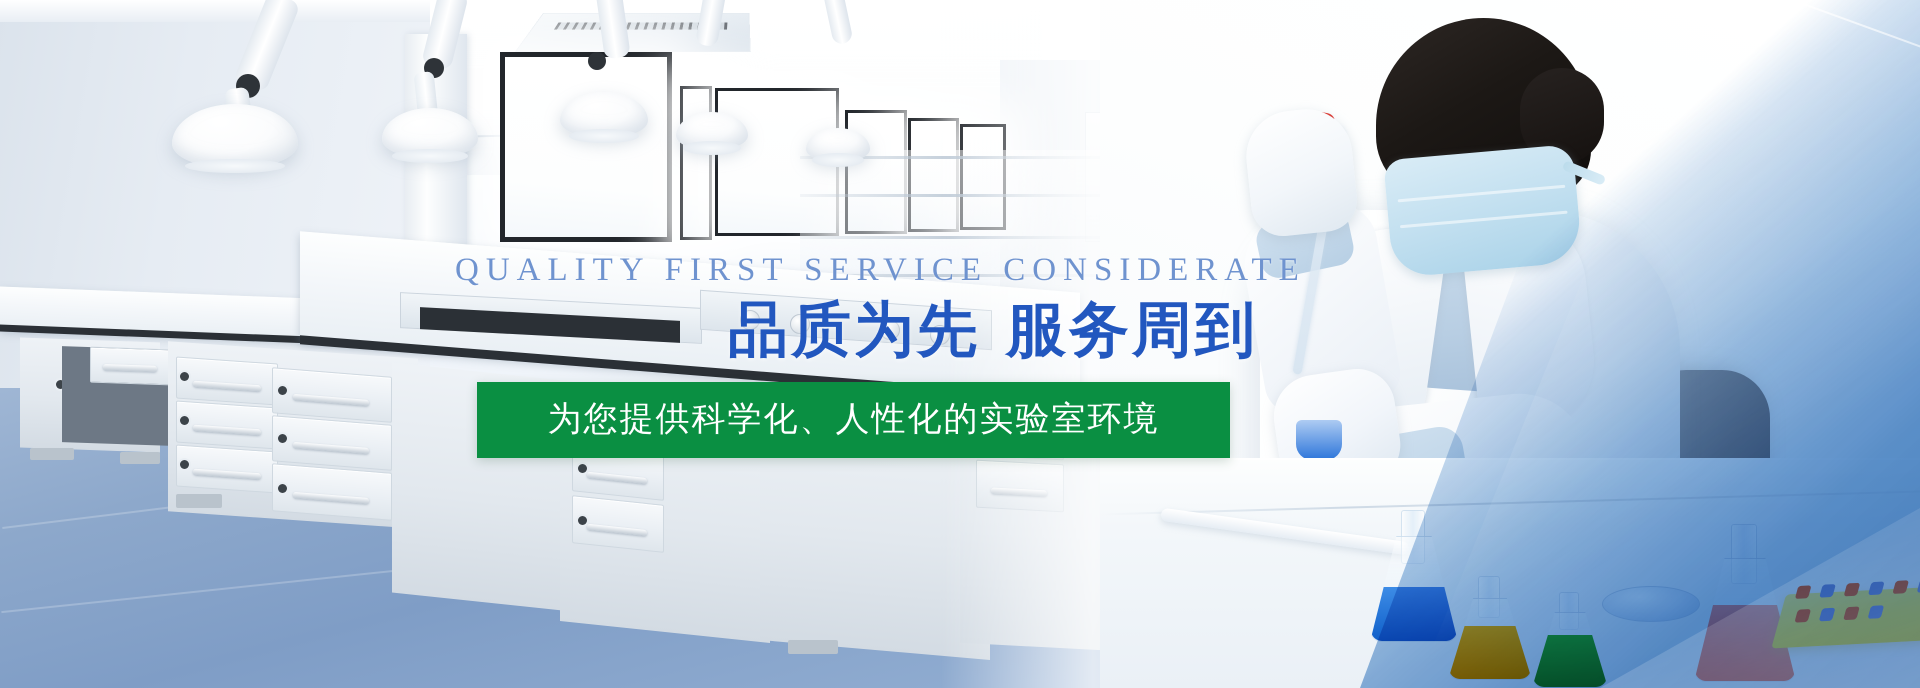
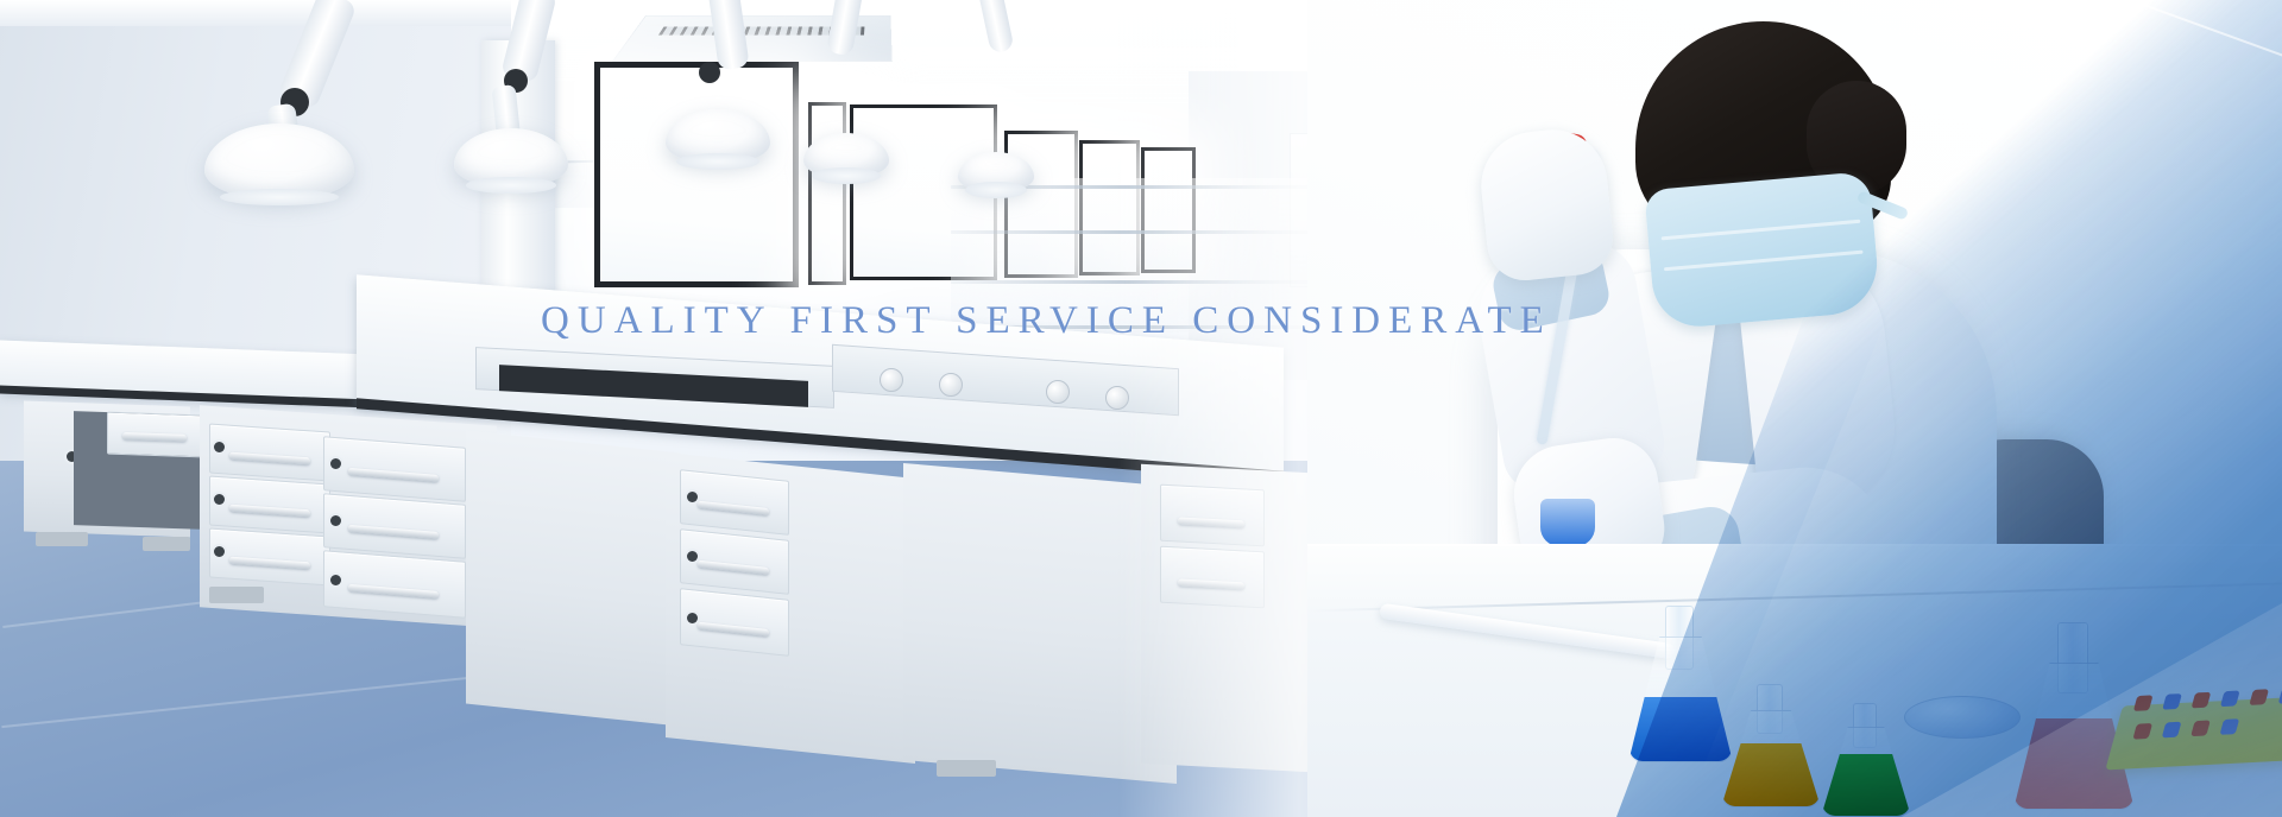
  QUALITY FIRST SERVICE CONSIDERATE
- 品质为先 服务周到
- 为您提供科学化、人性化的实验室环境
